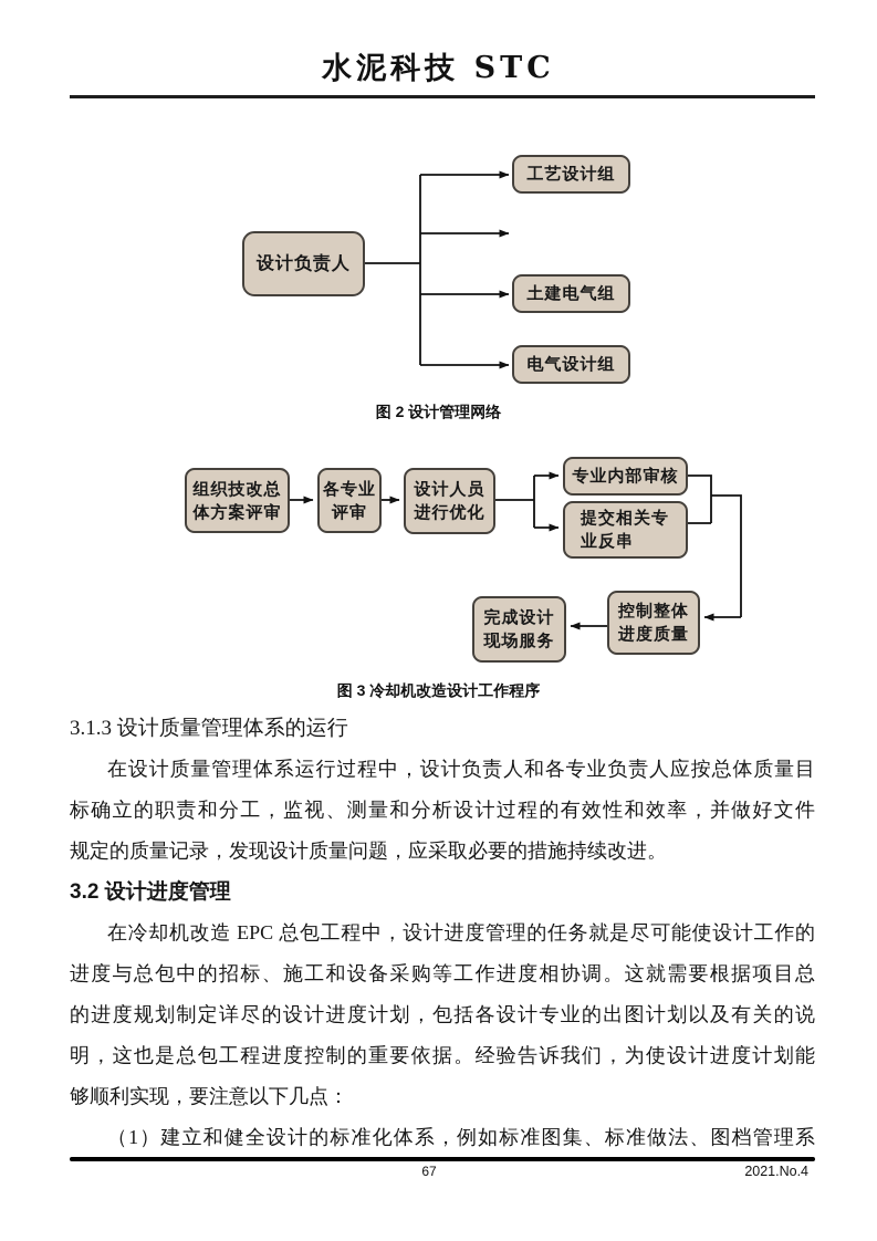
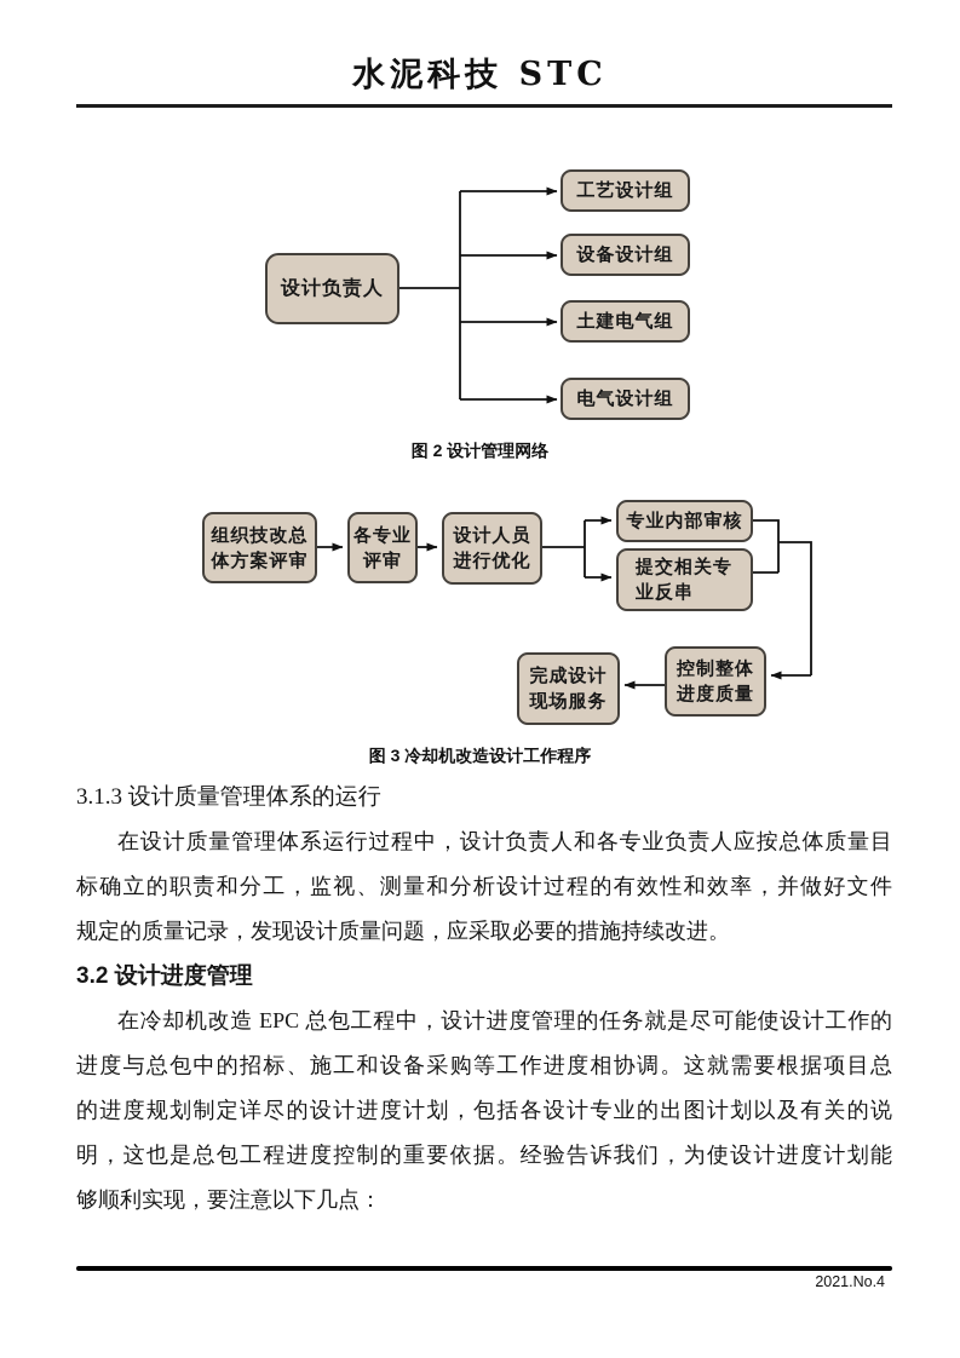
  水泥科技 STC
  设计负责人
  工艺设计组
+ 设备设计组
  土建电气组
  电气设计组
  图 2 设计管理网络
  组织技改总
  体方案评审
  各专业
  评审
  设计人员
  进行优化
  专业内部审核
  提交相关专
  业反串
  控制整体
  进度质量
  完成设计
  现场服务
  图 3 冷却机改造设计工作程序
  3.1.3 设计质量管理体系的运行
  在设计质量管理体系运行过程中，设计负责人和各专业负责人应按总体质量目
  标确立的职责和分工，监视、测量和分析设计过程的有效性和效率，并做好文件
  规定的质量记录，发现设计质量问题，应采取必要的措施持续改进。
  3.2 设计进度管理
  在冷却机改造 EPC 总包工程中，设计进度管理的任务就是尽可能使设计工作的
  进度与总包中的招标、施工和设备采购等工作进度相协调。这就需要根据项目总
  的进度规划制定详尽的设计进度计划，包括各设计专业的出图计划以及有关的说
  明，这也是总包工程进度控制的重要依据。经验告诉我们，为使设计进度计划能
  够顺利实现，要注意以下几点：
- （1）建立和健全设计的标准化体系，例如标准图集、标准做法、图档管理系
- 67
  2021.No.4
